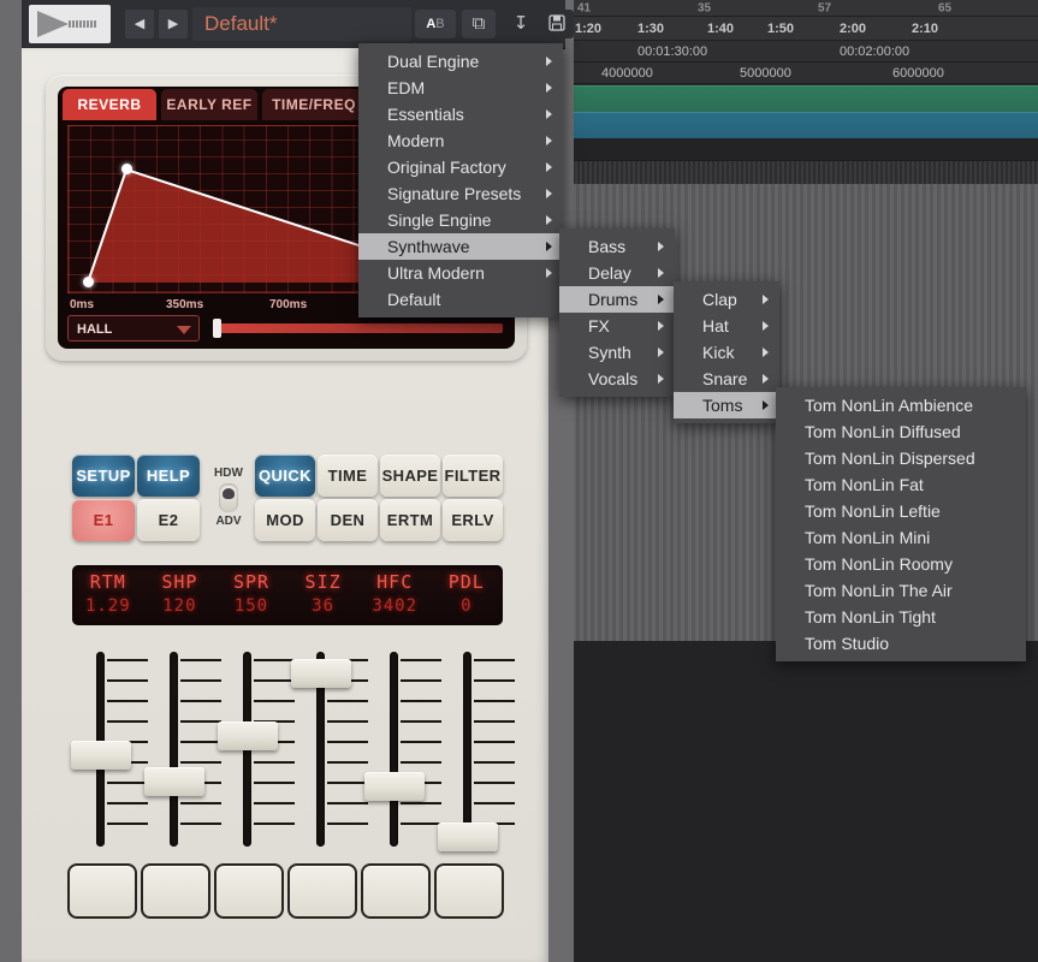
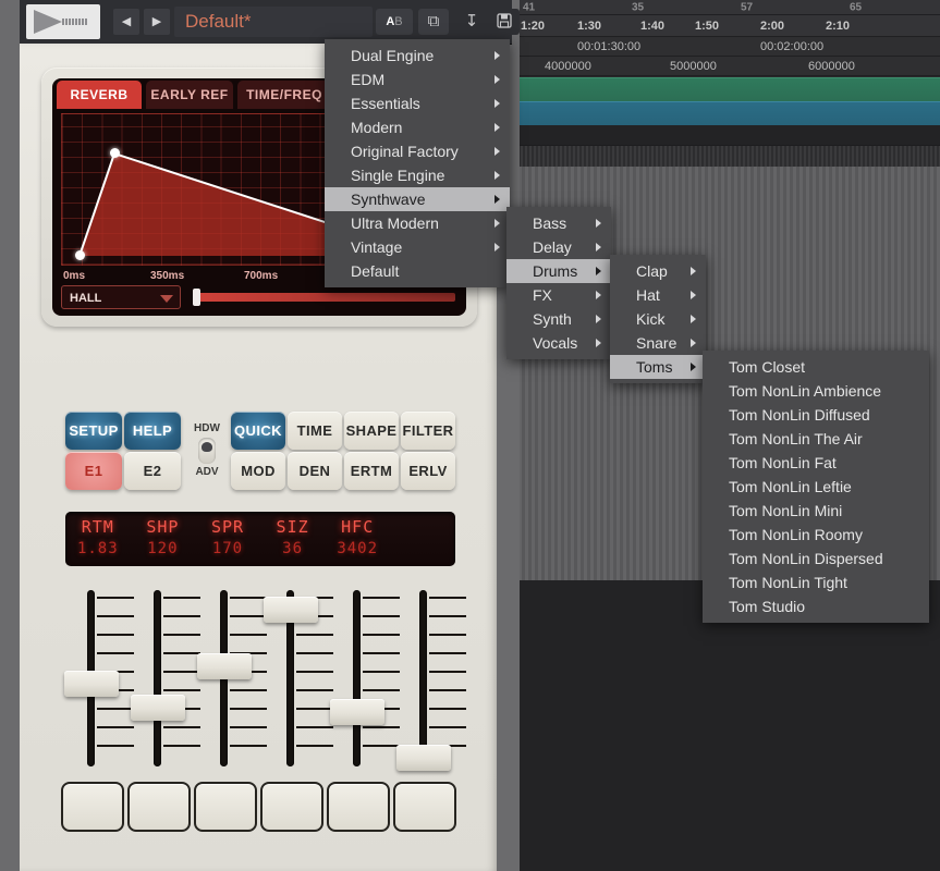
  41
  35
  57
  65
  1:20
  1:30
  1:40
  1:50
  2:00
  2:10
  00:01:30:00
  00:02:00:00
  4000000
  5000000
  6000000
  ◀
  ▶
  Default*
  AB
  ⧉
  ↧
  REVERB
  EARLY REF
  TIME/FREQ
  0ms
  350ms
  700ms
  HALL
  SETUP
  HELP
  E1
  E2
  HDW
  ADV
  QUICK
  TIME
  SHAPE
  FILTER
  MOD
  DEN
  ERTM
  ERLV
  RTM
- 1.29
+ 1.83
  SHP
  120
  SPR
- 150
+ 170
  SIZ
  36
  HFC
  3402
- PDL
- 0
  Dual Engine
  EDM
  Essentials
  Modern
  Original Factory
- Signature Presets
  Single Engine
  Synthwave
  Ultra Modern
+ Vintage
  Default
  Bass
  Delay
  Drums
  FX
  Synth
  Vocals
  Clap
  Hat
  Kick
  Snare
  Toms
+ Tom Closet
  Tom NonLin Ambience
  Tom NonLin Diffused
- Tom NonLin Dispersed
+ Tom NonLin The Air
  Tom NonLin Fat
  Tom NonLin Leftie
  Tom NonLin Mini
  Tom NonLin Roomy
- Tom NonLin The Air
+ Tom NonLin Dispersed
  Tom NonLin Tight
  Tom Studio
